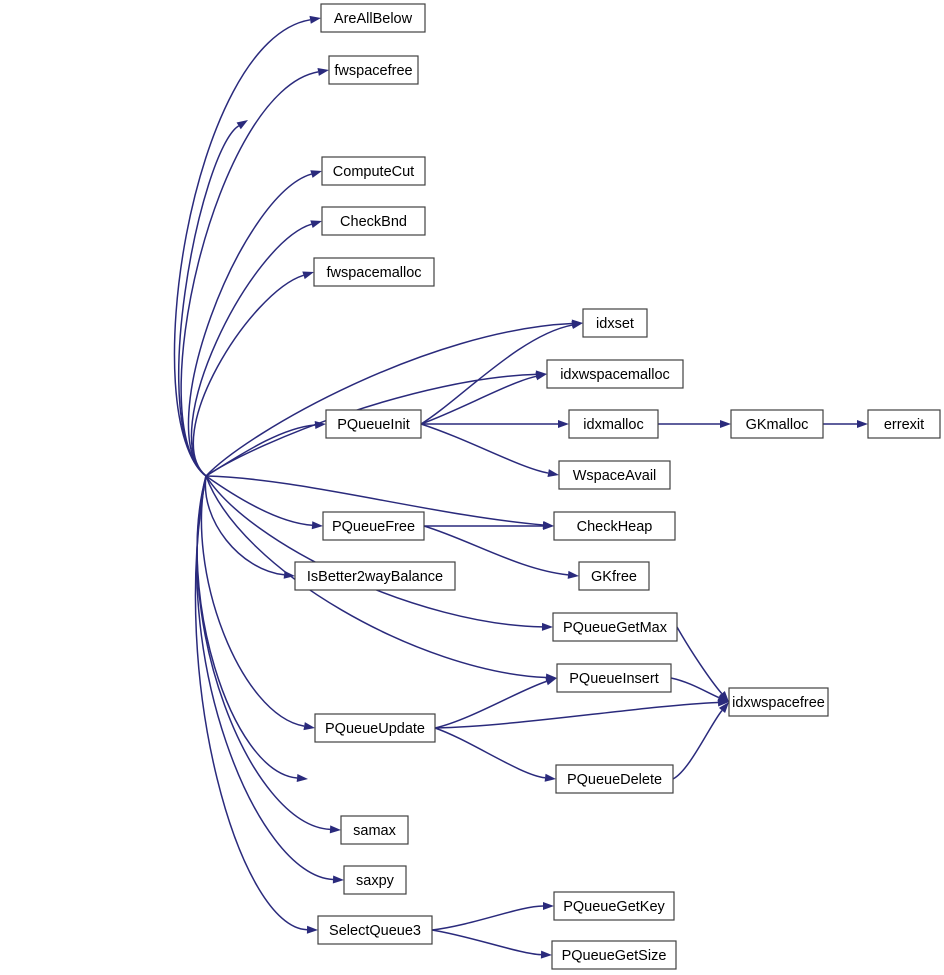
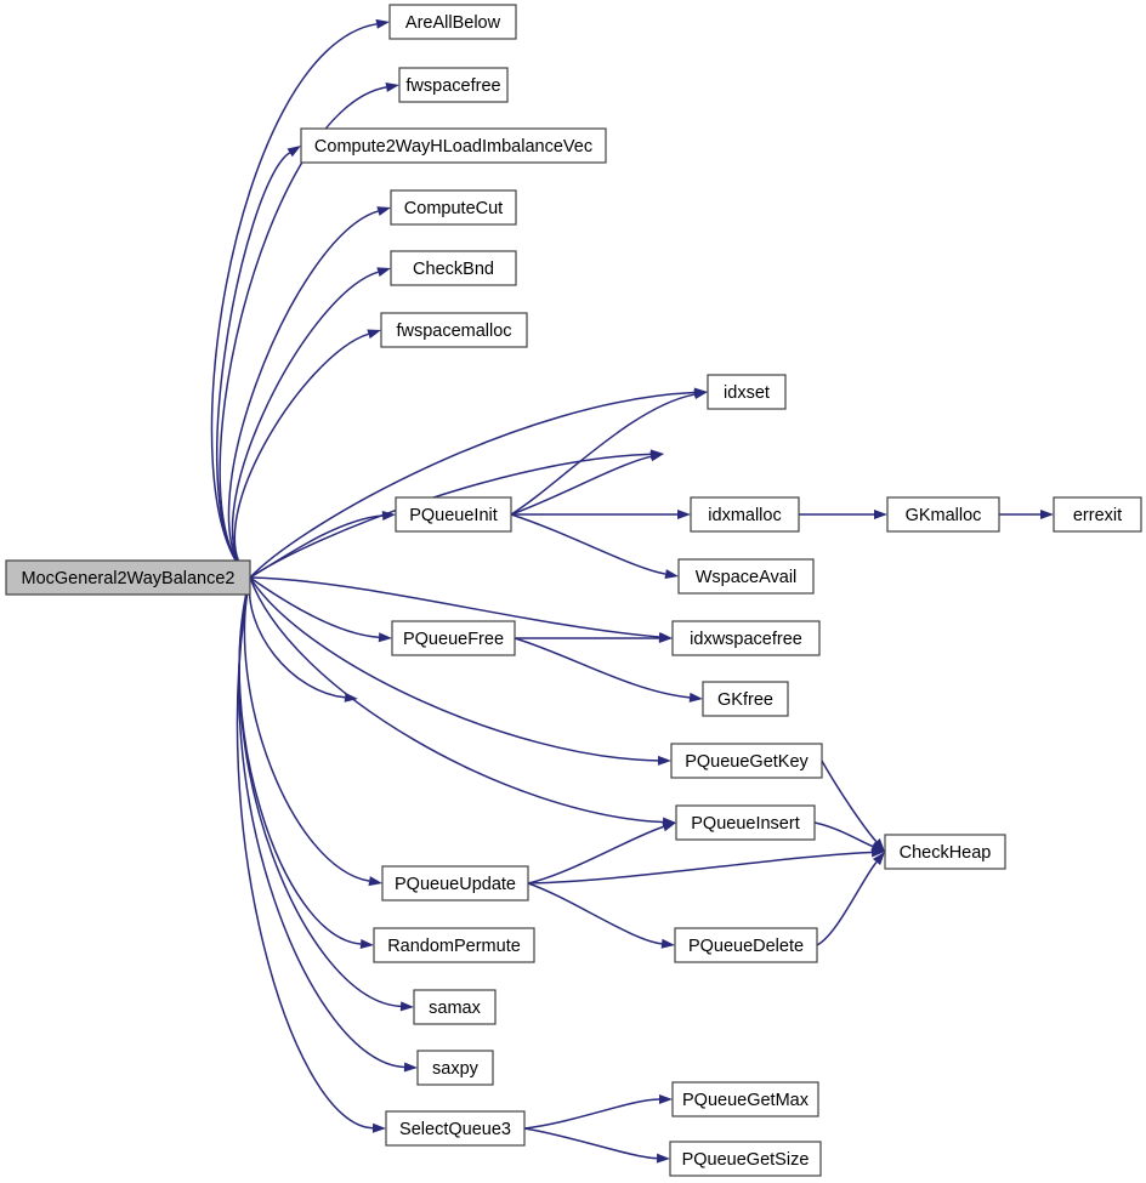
+ MocGeneral2WayBalance2
  AreAllBelow
  fwspacefree
+ Compute2WayHLoadImbalanceVec
  ComputeCut
  CheckBnd
  fwspacemalloc
  idxset
- idxwspacemalloc
  PQueueInit
  idxmalloc
  GKmalloc
  errexit
  WspaceAvail
  PQueueFree
- CheckHeap
+ idxwspacefree
- IsBetter2wayBalance
  GKfree
- PQueueGetMax
+ PQueueGetKey
  PQueueInsert
- idxwspacefree
+ CheckHeap
  PQueueUpdate
+ RandomPermute
  PQueueDelete
  samax
  saxpy
- PQueueGetKey
+ PQueueGetMax
  SelectQueue3
  PQueueGetSize
